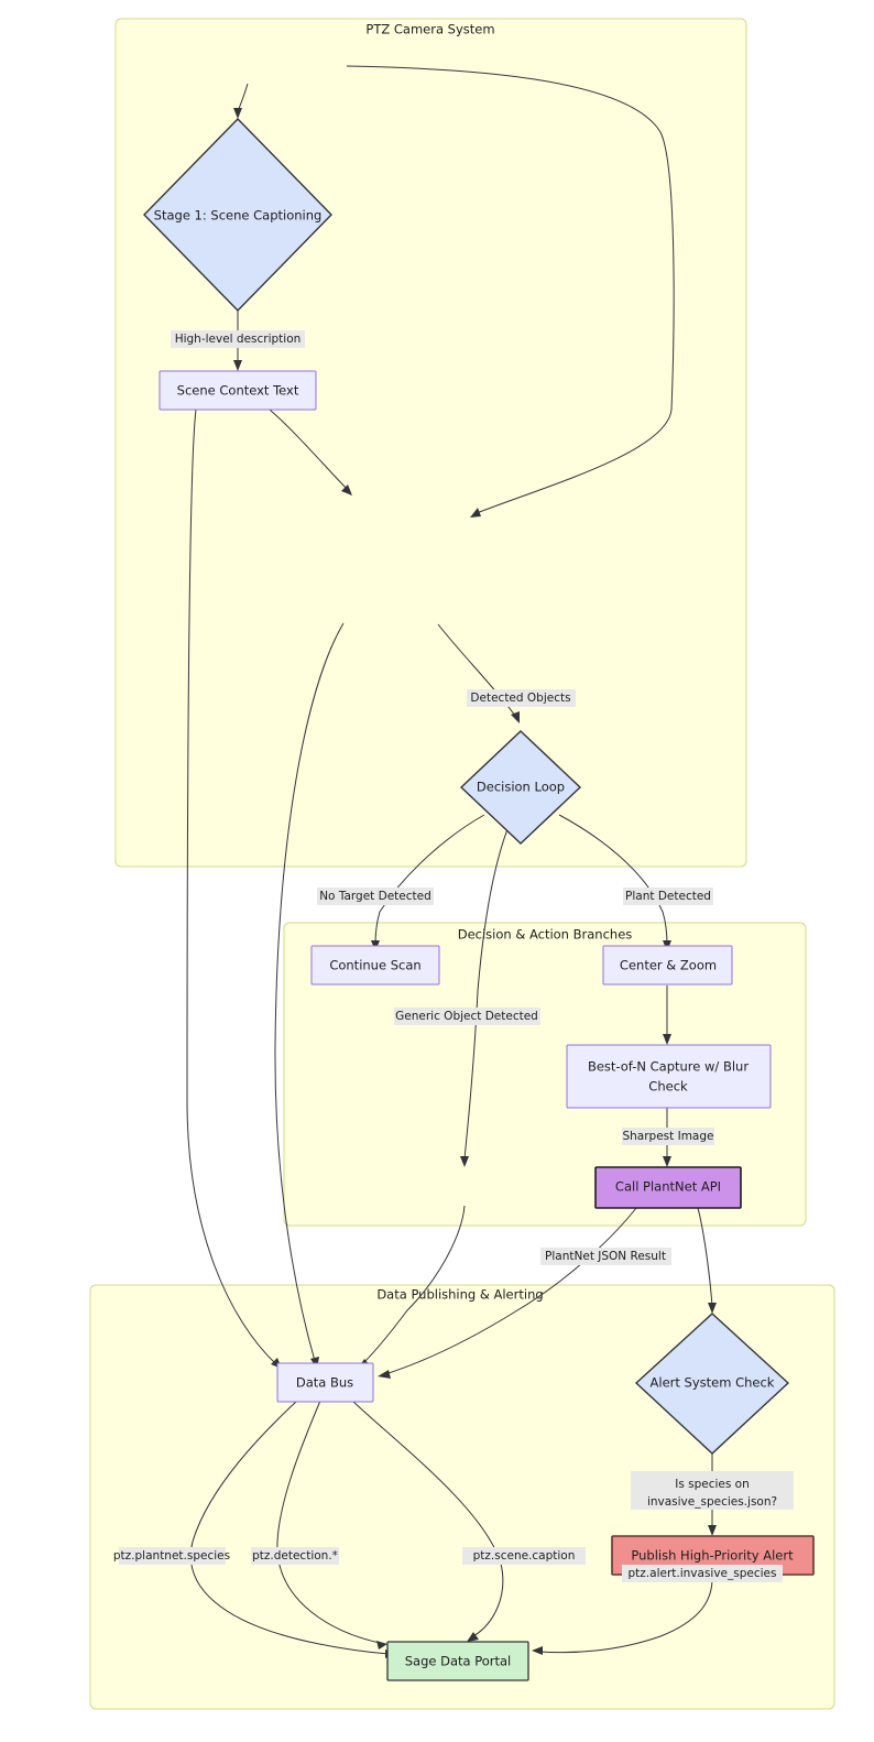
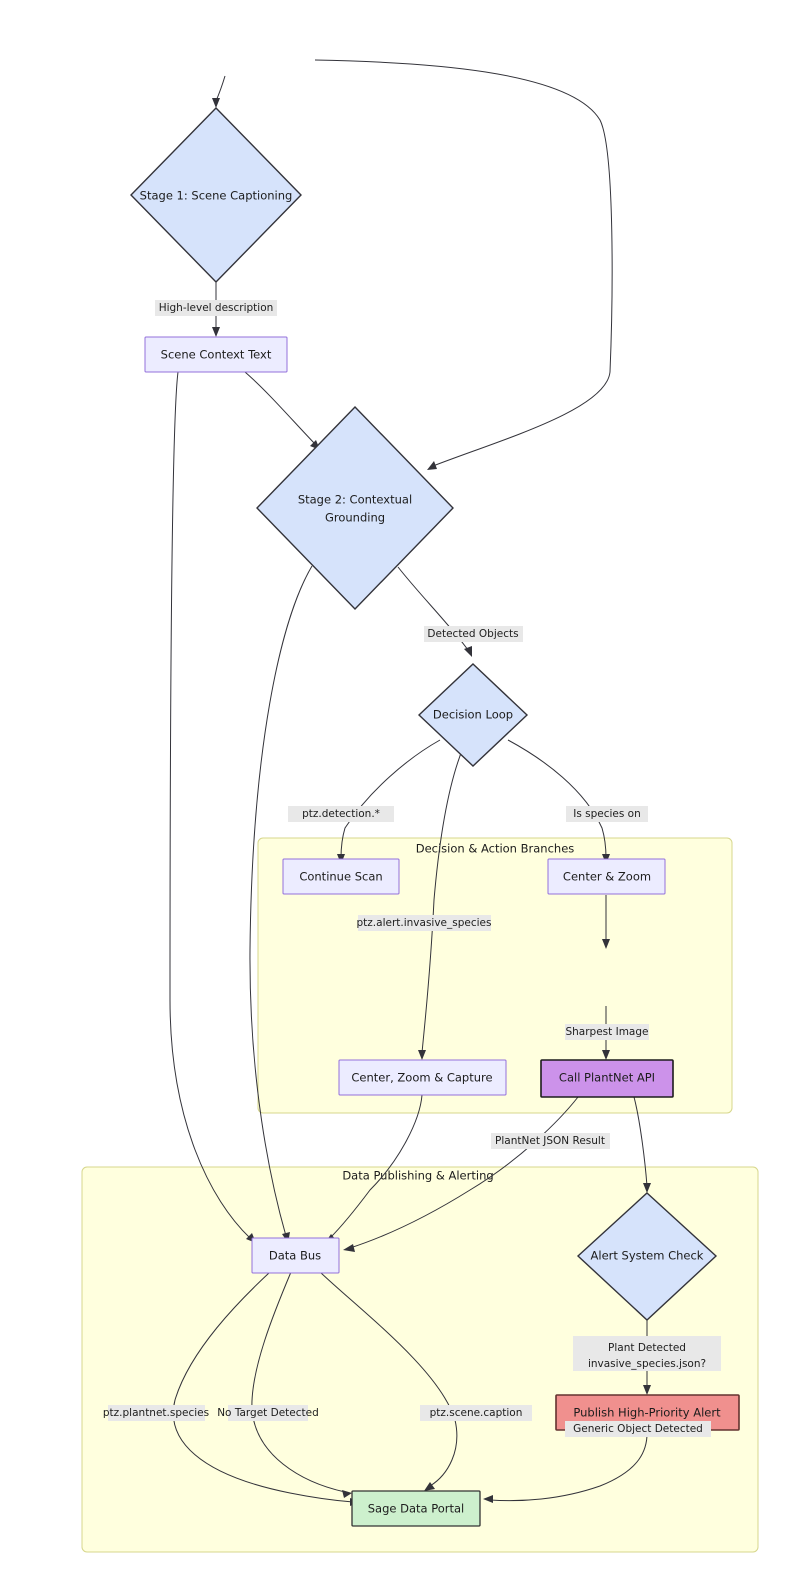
- PTZ Camera System
  Decsion & Action Branches
  Data Pblishing & Alerting
  Stage 1: Scene Captioning
  High-level description
  Scene Context Text
+ Stage 2: Contextual
+ Grounding
  Detected Objects
  Decision Loop
- No Target Detected
+ ptz.detection.*
- Plant Detected
+ Is species on
  Continue Scan
  Center & Zoom
- Generic Object Detected
+ ptz.alert.invasive_species
- Best-of-N Capture w/ Blur
- Check
  Sharpest Image
+ Center, Zoom & Capture
  Call PlantNet API
  PlantNet JSON Result
  Data Bus
  Alert System Check
- Is species on
+ Plant Detected
  invasive_species.json?
  Publish High-Priority Alert
  ptz.plantnet.species
- ptz.detection.*
+ No Target Detected
  ptz.scene.caption
- ptz.alert.invasive_species
+ Generic Object Detected
  Sage Data Portal
